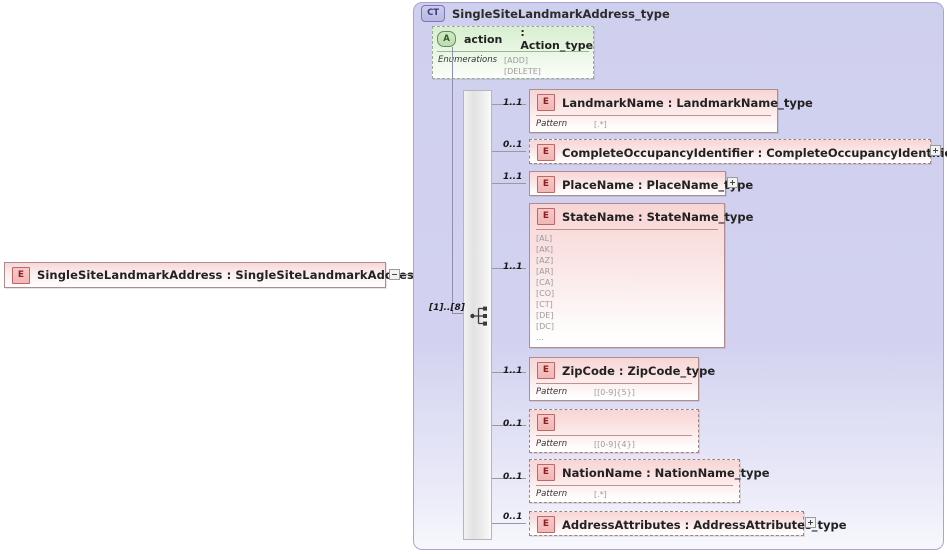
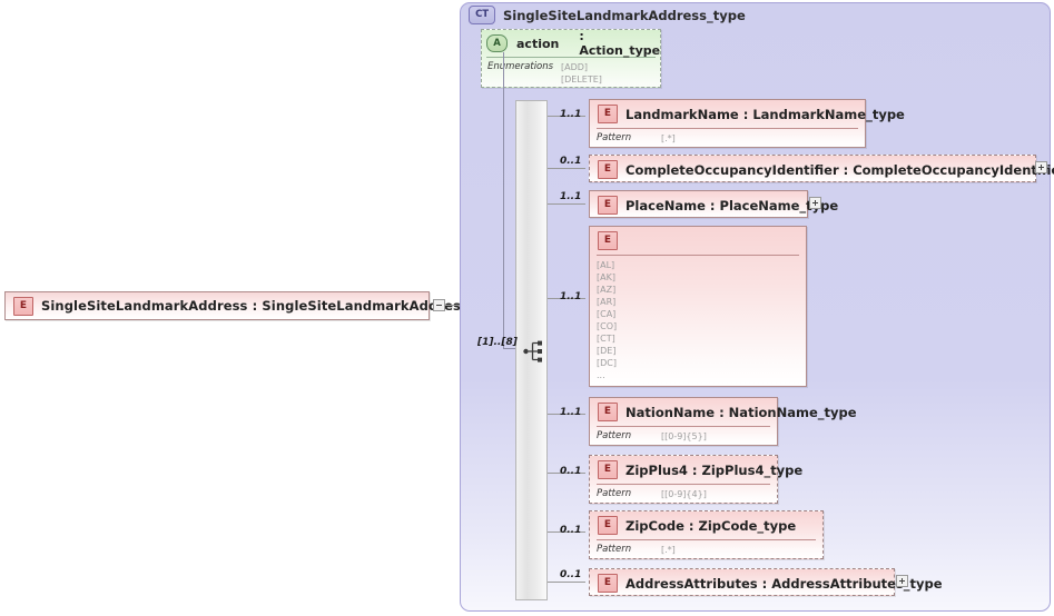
  E
  SingleSiteLandmarkAddress : SingleSiteLandmarkAdes
  CT
  SingleSiteLandmarkAddress_type
  A
  action
  : Action_type
  Enmerations
  [ADD]
  [DELETE]
  [1]..[8]
  1..1
  E
  LandmarkName : LandmarkName_type
  Pattern
  [.*]
  0..1
  E
  CompleteOccupancyIdentifier : CompleteOccupancyIdeni
  1..1
  E
  PlaceName : PlaceName_pe
  1..1
  E
- StateName : StateName_type
  [AL]
  [AK]
  [AZ]
  [AR]
  [CA]
  [CO]
  [CT]
  [DE]
  [DC]
  ...
  1..1
  E
- ZipCode : ZipCode_type
+ NationName : NationName_type
  Pattern
  [[0-9]{5}]
  0..1
  E
+ ZipPlus4 : ZipPlus4_type
  Pattern
  [[0-9]{4}]
  0..1
  E
- NationName : NationName_type
+ ZipCode : ZipCode_type
  Pattern
  [.*]
  0..1
  E
  AddressAttributes : AddressAttributetype
